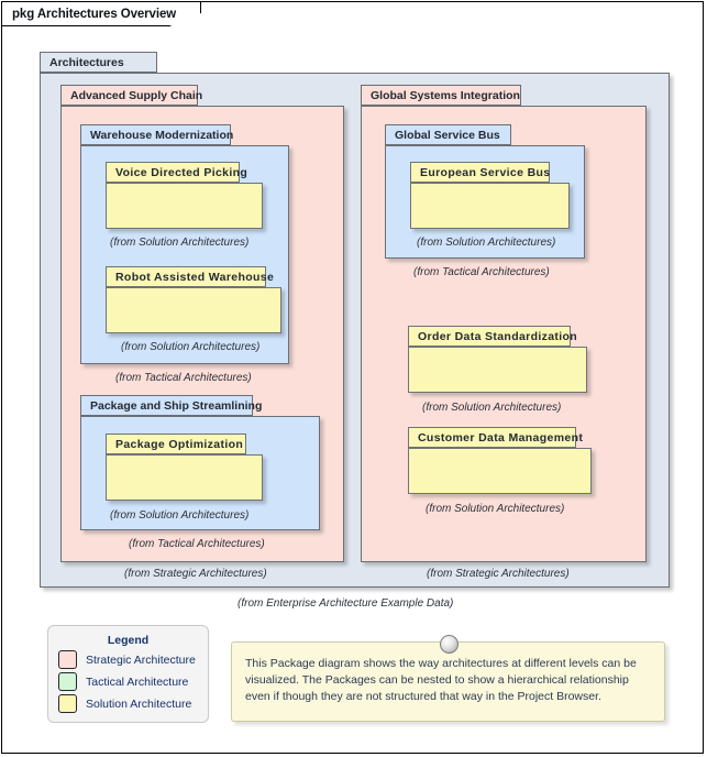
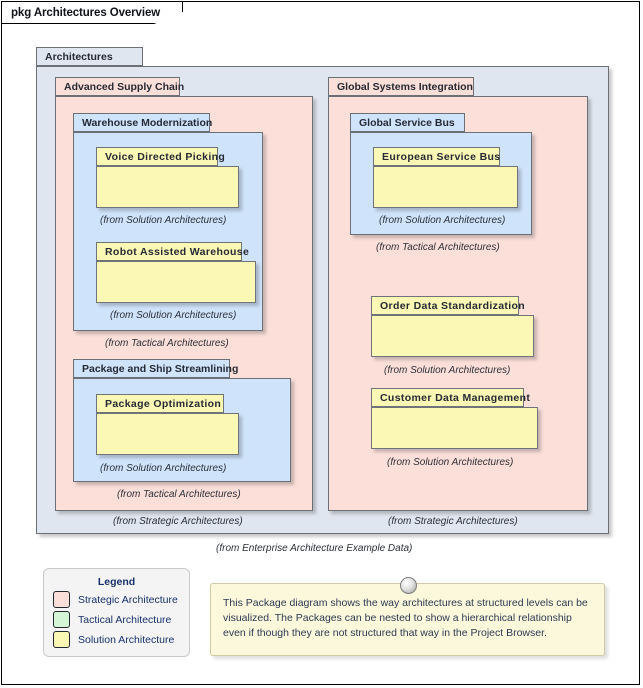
  pkg Architectures Overview
  Architectures
  (from Enterprise Architecture Example Data)
  Advanced Supply Chain
  (from Strategic Architectures)
  Warehouse Modernization
  (from Tactical Architectures)
  Voice Directed Picking
  (from Solution Architectures)
  Robot Assisted Warehouse
  (from Solution Architectures)
  Package and Ship Streamlining
  (from Tactical Architectures)
  Package Optimization
  (from Solution Architectures)
  Global Systems Integration
  (from Strategic Architectures)
  Global Service Bus
  (from Tactical Architectures)
  European Service Bus
  (from Solution Architectures)
  Order Data Standardization
  (from Solution Architectures)
  Customer Data Management
  (from Solution Architectures)
  Legend
  Strategic Architecture
  Tactical Architecture
  Solution Architecture
- This Package diagram shows the way architectures at different levels can be visualized. The Packages can be nested to show a hierarchical relationship even if though they are not structured that way in the Project Browser.
+ This Package diagram shows the way architectures at structured levels can be visualized. The Packages can be nested to show a hierarchical relationship even if though they are not structured that way in the Project Browser.
